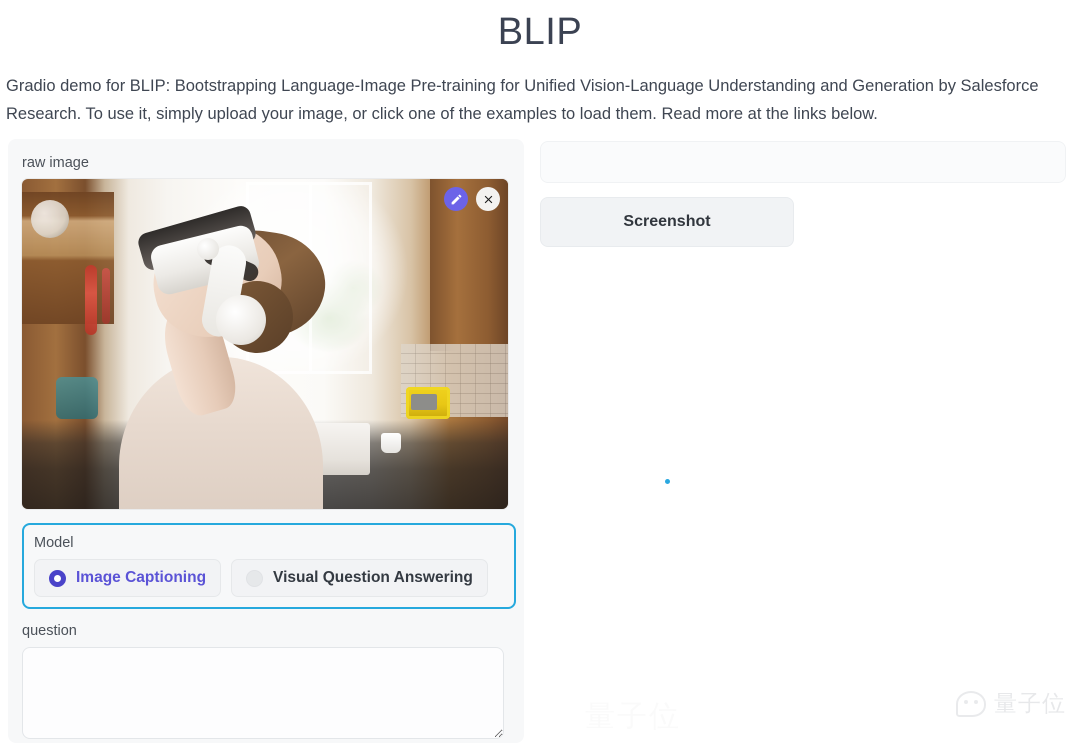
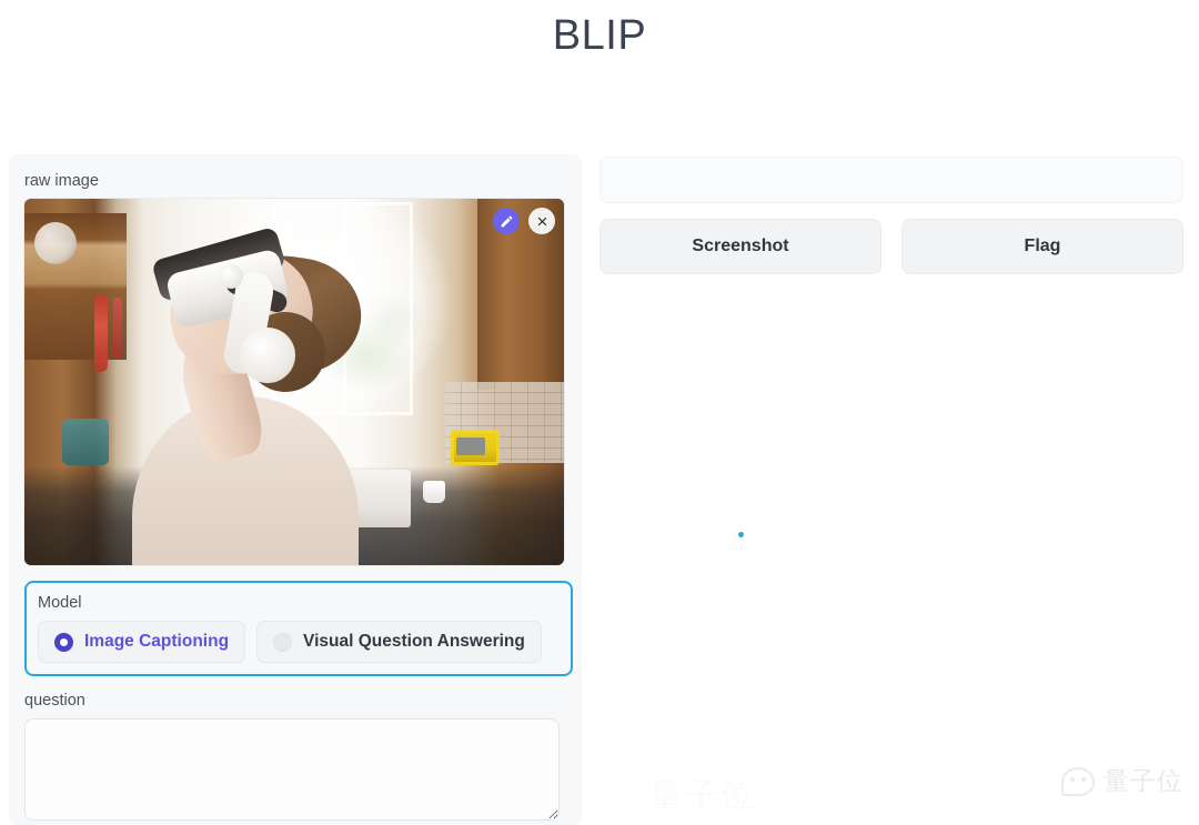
  BLIP
- Gradio demo for BLIP: Bootstrapping Language-Image Pre-training for Unified Vision-Language Understanding and Generation by Salesforce Research. To use it, simply upload your image, or click one of the examples to load them. Read more at the links below.
  raw image
  Model
  Image Captioning
  Visual Question Answering
  question
  Screenshot
+ Flag
  量子位
